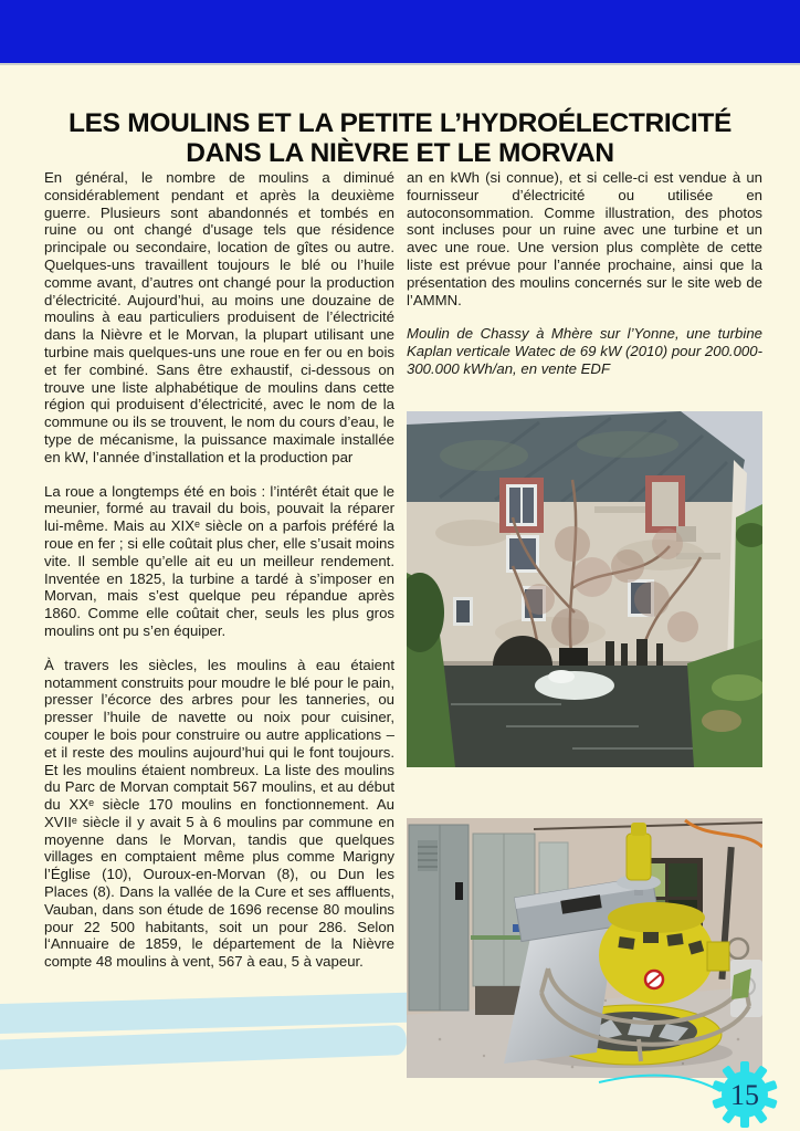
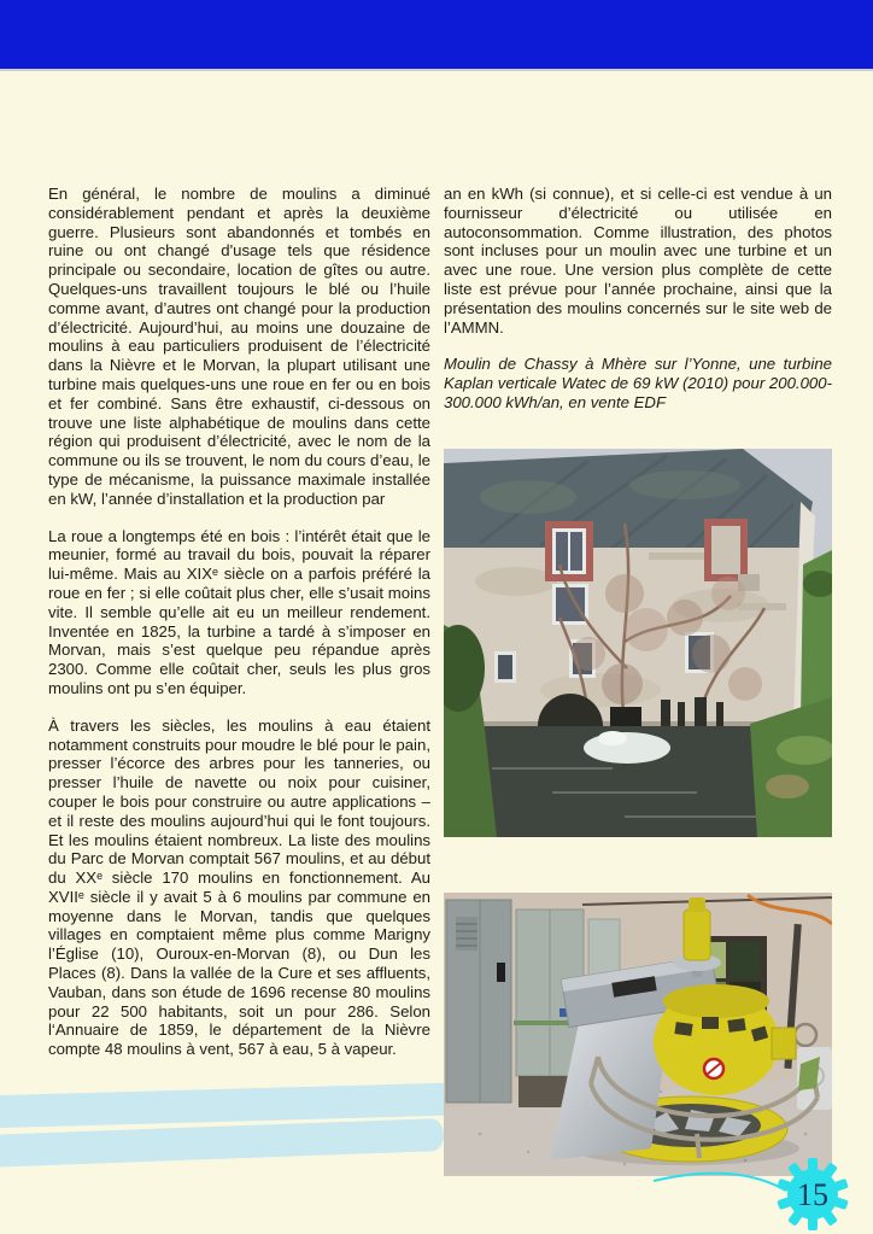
- LES MOULINS ET LA PETITE L’HYDROÉLECTRICITÉ DANS LA NIÈVRE ET LE MORVAN
  En général, le nombre de moulins a diminué considérablement pendant et après la deuxième guerre. Plusieurs sont abandonnés et tombés en ruine ou ont changé d'usage tels que résidence principale ou secondaire, location de gîtes ou autre. Quelques-uns travaillent toujours le blé ou l’huile comme avant, d’autres ont changé pour la production d’électricité. Aujourd’hui, au moins une douzaine de moulins à eau particuliers produisent de l’électricité dans la Nièvre et le Morvan, la plupart utilisant une turbine mais quelques-uns une roue en fer ou en bois et fer combiné. Sans être exhaustif, ci-dessous on trouve une liste alphabétique de moulins dans cette région qui produisent d’électricité, avec le nom de la commune ou ils se trouvent, le nom du cours d’eau, le type de mécanisme, la puissance maximale installée en kW, l’année d’installation et la production par
- La roue a longtemps été en bois : l’intérêt était que le meunier, formé au travail du bois, pouvait la réparer lui-même. Mais au XIXᵉ siècle on a parfois préféré la roue en fer ; si elle coûtait plus cher, elle s’usait moins vite. Il semble qu’elle ait eu un meilleur rendement. Inventée en 1825, la turbine a tardé à s’imposer en Morvan, mais s’est quelque peu répandue après 1860. Comme elle coûtait cher, seuls les plus gros moulins ont pu s’en équiper.
+ La roue a longtemps été en bois : l’intérêt était que le meunier, formé au travail du bois, pouvait la réparer lui-même. Mais au XIXᵉ siècle on a parfois préféré la roue en fer ; si elle coûtait plus cher, elle s’usait moins vite. Il semble qu’elle ait eu un meilleur rendement. Inventée en 1825, la turbine a tardé à s’imposer en Morvan, mais s’est quelque peu répandue après 2300. Comme elle coûtait cher, seuls les plus gros moulins ont pu s’en équiper.
  À travers les siècles, les moulins à eau étaient notamment construits pour moudre le blé pour le pain, presser l’écorce des arbres pour les tanneries, ou presser l’huile de navette ou noix pour cuisiner, couper le bois pour construire ou autre applications – et il reste des moulins aujourd’hui qui le font toujours. Et les moulins étaient nombreux. La liste des moulins du Parc de Morvan comptait 567 moulins, et au début du XXᵉ siècle 170 moulins en fonctionnement. Au XVIIᵉ siècle il y avait 5 à 6 moulins par commune en moyenne dans le Morvan, tandis que quelques villages en comptaient même plus comme Marigny l’Église (10), Ouroux-en-Morvan (8), ou Dun les Places (8). Dans la vallée de la Cure et ses affluents, Vauban, dans son étude de 1696 recense 80 moulins pour 22 500 habitants, soit un pour 286. Selon l‘Annuaire de 1859, le département de la Nièvre compte 48 moulins à vent, 567 à eau, 5 à vapeur.
- an en kWh (si connue), et si celle-ci est vendue à un fournisseur d’électricité ou utilisée en autoconsommation. Comme illustration, des photos sont incluses pour un ruine avec une turbine et un avec une roue. Une version plus complète de cette liste est prévue pour l’année prochaine, ainsi que la présentation des moulins concernés sur le site web de l’AMMN.
+ an en kWh (si connue), et si celle-ci est vendue à un fournisseur d’électricité ou utilisée en autoconsommation. Comme illustration, des photos sont incluses pour un moulin avec une turbine et un avec une roue. Une version plus complète de cette liste est prévue pour l’année prochaine, ainsi que la présentation des moulins concernés sur le site web de l’AMMN.
  Moulin de Chassy à Mhère sur l’Yonne, une turbine Kaplan verticale Watec de 69 kW (2010) pour 200.000-300.000 kWh/an, en vente EDF
  15
